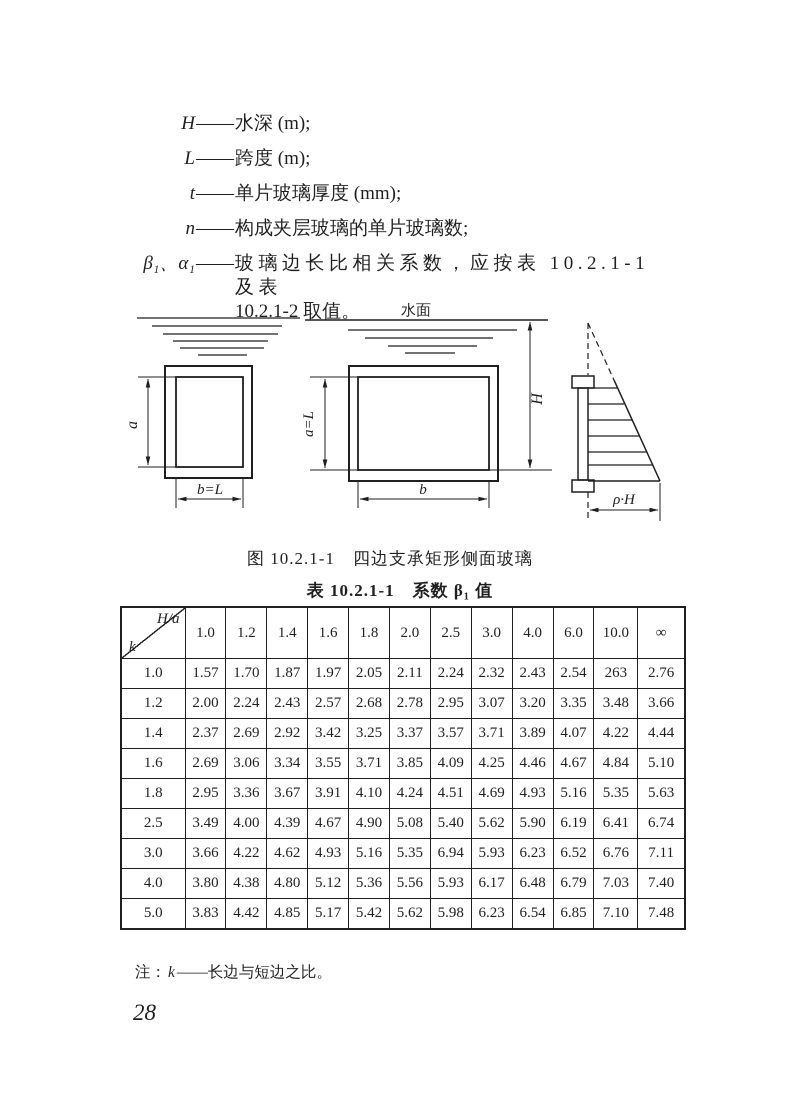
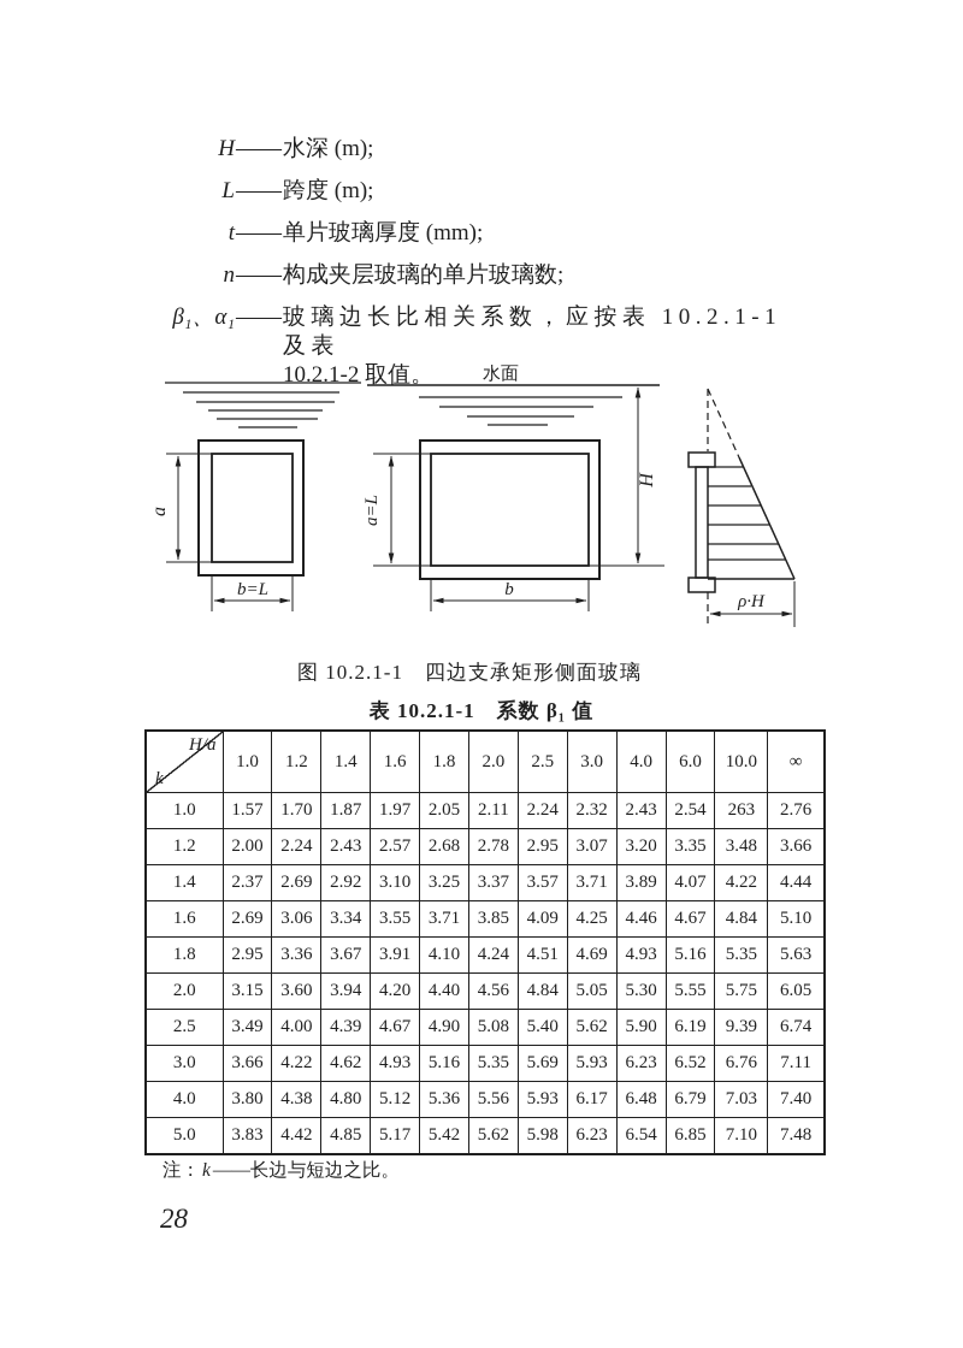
  H
  ——
  水深 (m);
  L
  ——
  跨度 (m);
  t
  ——
  单片玻璃厚度 (mm);
  n
  ——
  构成夹层玻璃的单片玻璃数;
  β₁、α₁
  ——
  玻璃边长比相关系数，应按表 10.2.1-1 及表
  10.2.1-2 取值。
  b=L
  水面
  b
  ρ·H
  图 10.2.1-1 四边支承矩形侧面玻璃
  表 10.2.1-1 系数 β₁ 值
  H/a k	1.0	1.2	1.4	1.6	1.8	2.0	2.5	3.0	4.0	6.0	10.0	∞
  1.0	1.57	1.70	1.87	1.97	2.05	2.11	2.24	2.32	2.43	2.54	263	2.76
  1.2	2.00	2.24	2.43	2.57	2.68	2.78	2.95	3.07	3.20	3.35	3.48	3.66
- 1.4	2.37	2.69	2.92	3.42	3.25	3.37	3.57	3.71	3.89	4.07	4.22	4.44
+ 1.4	2.37	2.69	2.92	3.10	3.25	3.37	3.57	3.71	3.89	4.07	4.22	4.44
  1.6	2.69	3.06	3.34	3.55	3.71	3.85	4.09	4.25	4.46	4.67	4.84	5.10
  1.8	2.95	3.36	3.67	3.91	4.10	4.24	4.51	4.69	4.93	5.16	5.35	5.63
+ 2.0	3.15	3.60	3.94	4.20	4.40	4.56	4.84	5.05	5.30	5.55	5.75	6.05
- 2.5	3.49	4.00	4.39	4.67	4.90	5.08	5.40	5.62	5.90	6.19	6.41	6.74
+ 2.5	3.49	4.00	4.39	4.67	4.90	5.08	5.40	5.62	5.90	6.19	9.39	6.74
- 3.0	3.66	4.22	4.62	4.93	5.16	5.35	6.94	5.93	6.23	6.52	6.76	7.11
+ 3.0	3.66	4.22	4.62	4.93	5.16	5.35	5.69	5.93	6.23	6.52	6.76	7.11
  4.0	3.80	4.38	4.80	5.12	5.36	5.56	5.93	6.17	6.48	6.79	7.03	7.40
  5.0	3.83	4.42	4.85	5.17	5.42	5.62	5.98	6.23	6.54	6.85	7.10	7.48
  注：k——长边与短边之比。
  28
